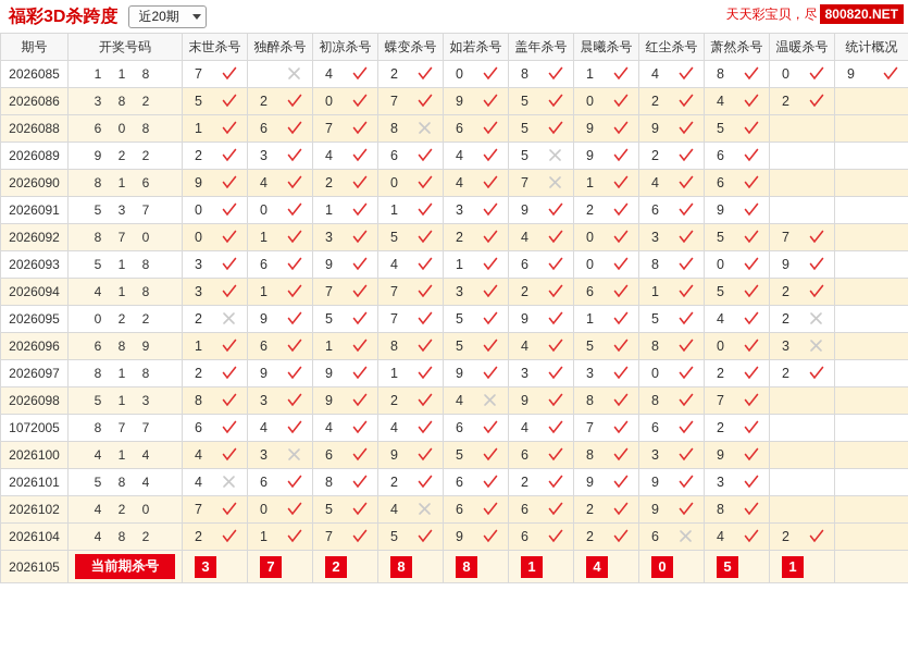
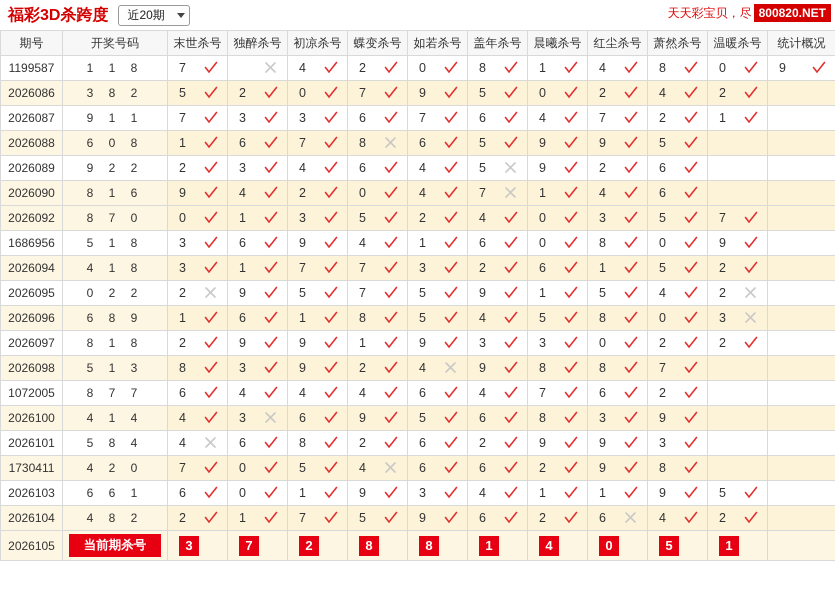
  福彩3D杀跨度
  近20期
  天天彩宝贝，尽
  800820.NET
  期号	开奖号码	末世杀号	独醉杀号	初凉杀号	蝶变杀号	如若杀号	盖年杀号	晨曦杀号	红尘杀号	萧然杀号	温暖杀号	统计概况
- 2026085	1 1 8	7		4	2	0	8	1	4	8	0	9
+ 1199587	1 1 8	7		4	2	0	8	1	4	8	0	9
  2026086	3 8 2	5	2	0	7	9	5	0	2	4	2
+ 2026087	9 1 1	7	3	3	6	7	6	4	7	2	1
  2026088	6 0 8	1	6	7	8	6	5	9	9	5
  2026089	9 2 2	2	3	4	6	4	5	9	2	6
  2026090	8 1 6	9	4	2	0	4	7	1	4	6
- 2026091	5 3 7	0	0	1	1	3	9	2	6	9
  2026092	8 7 0	0	1	3	5	2	4	0	3	5	7
- 2026093	5 1 8	3	6	9	4	1	6	0	8	0	9
+ 1686956	5 1 8	3	6	9	4	1	6	0	8	0	9
  2026094	4 1 8	3	1	7	7	3	2	6	1	5	2
  2026095	0 2 2	2	9	5	7	5	9	1	5	4	2
  2026096	6 8 9	1	6	1	8	5	4	5	8	0	3
  2026097	8 1 8	2	9	9	1	9	3	3	0	2	2
  2026098	5 1 3	8	3	9	2	4	9	8	8	7
  1072005	8 7 7	6	4	4	4	6	4	7	6	2
  2026100	4 1 4	4	3	6	9	5	6	8	3	9
  2026101	5 8 4	4	6	8	2	6	2	9	9	3
- 2026102	4 2 0	7	0	5	4	6	6	2	9	8
+ 1730411	4 2 0	7	0	5	4	6	6	2	9	8
+ 2026103	6 6 1	6	0	1	9	3	4	1	1	9	5
  2026104	4 8 2	2	1	7	5	9	6	2	6	4	2
  2026105	当前期杀号	3	7	2	8	8	1	4	0	5	1
